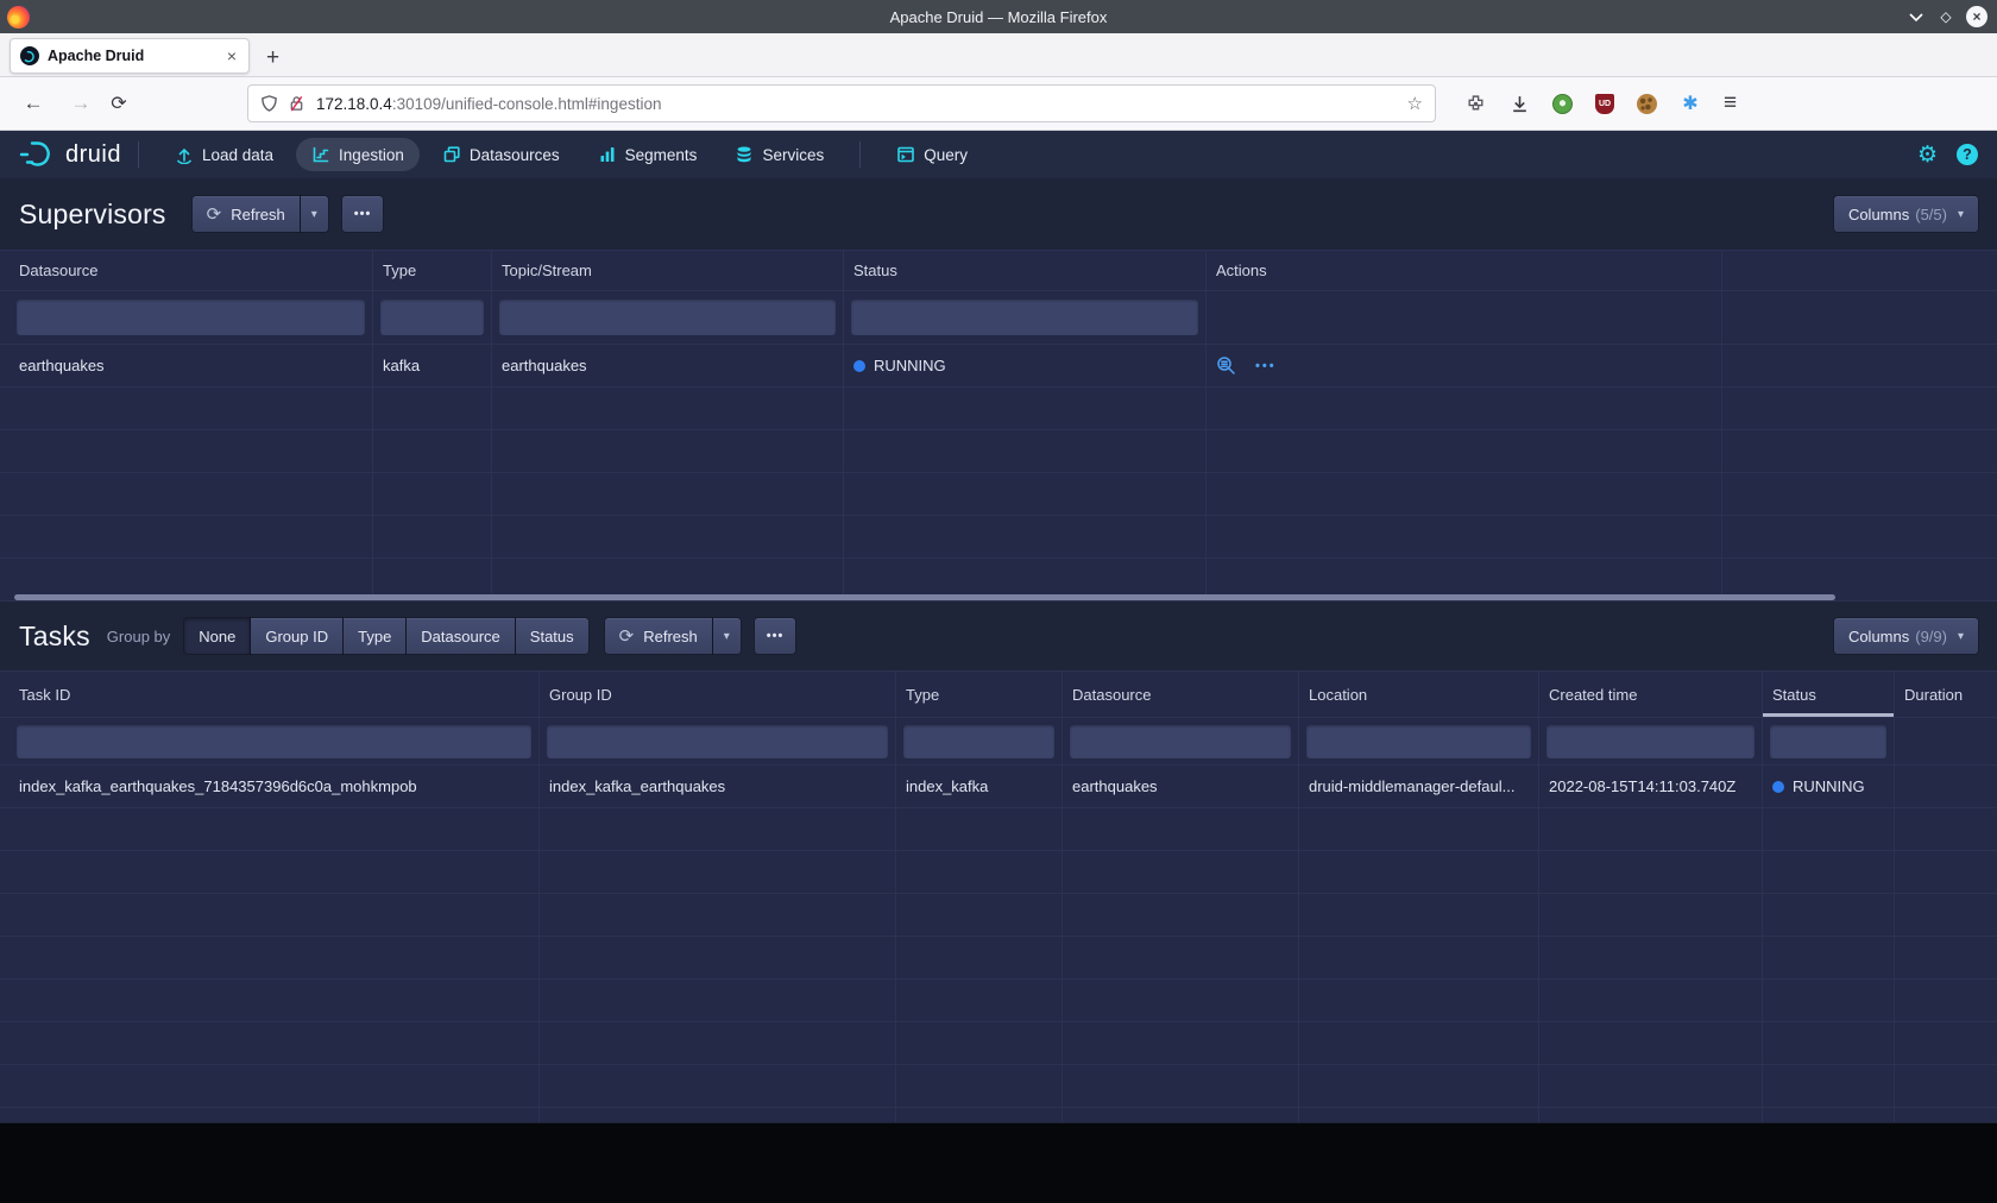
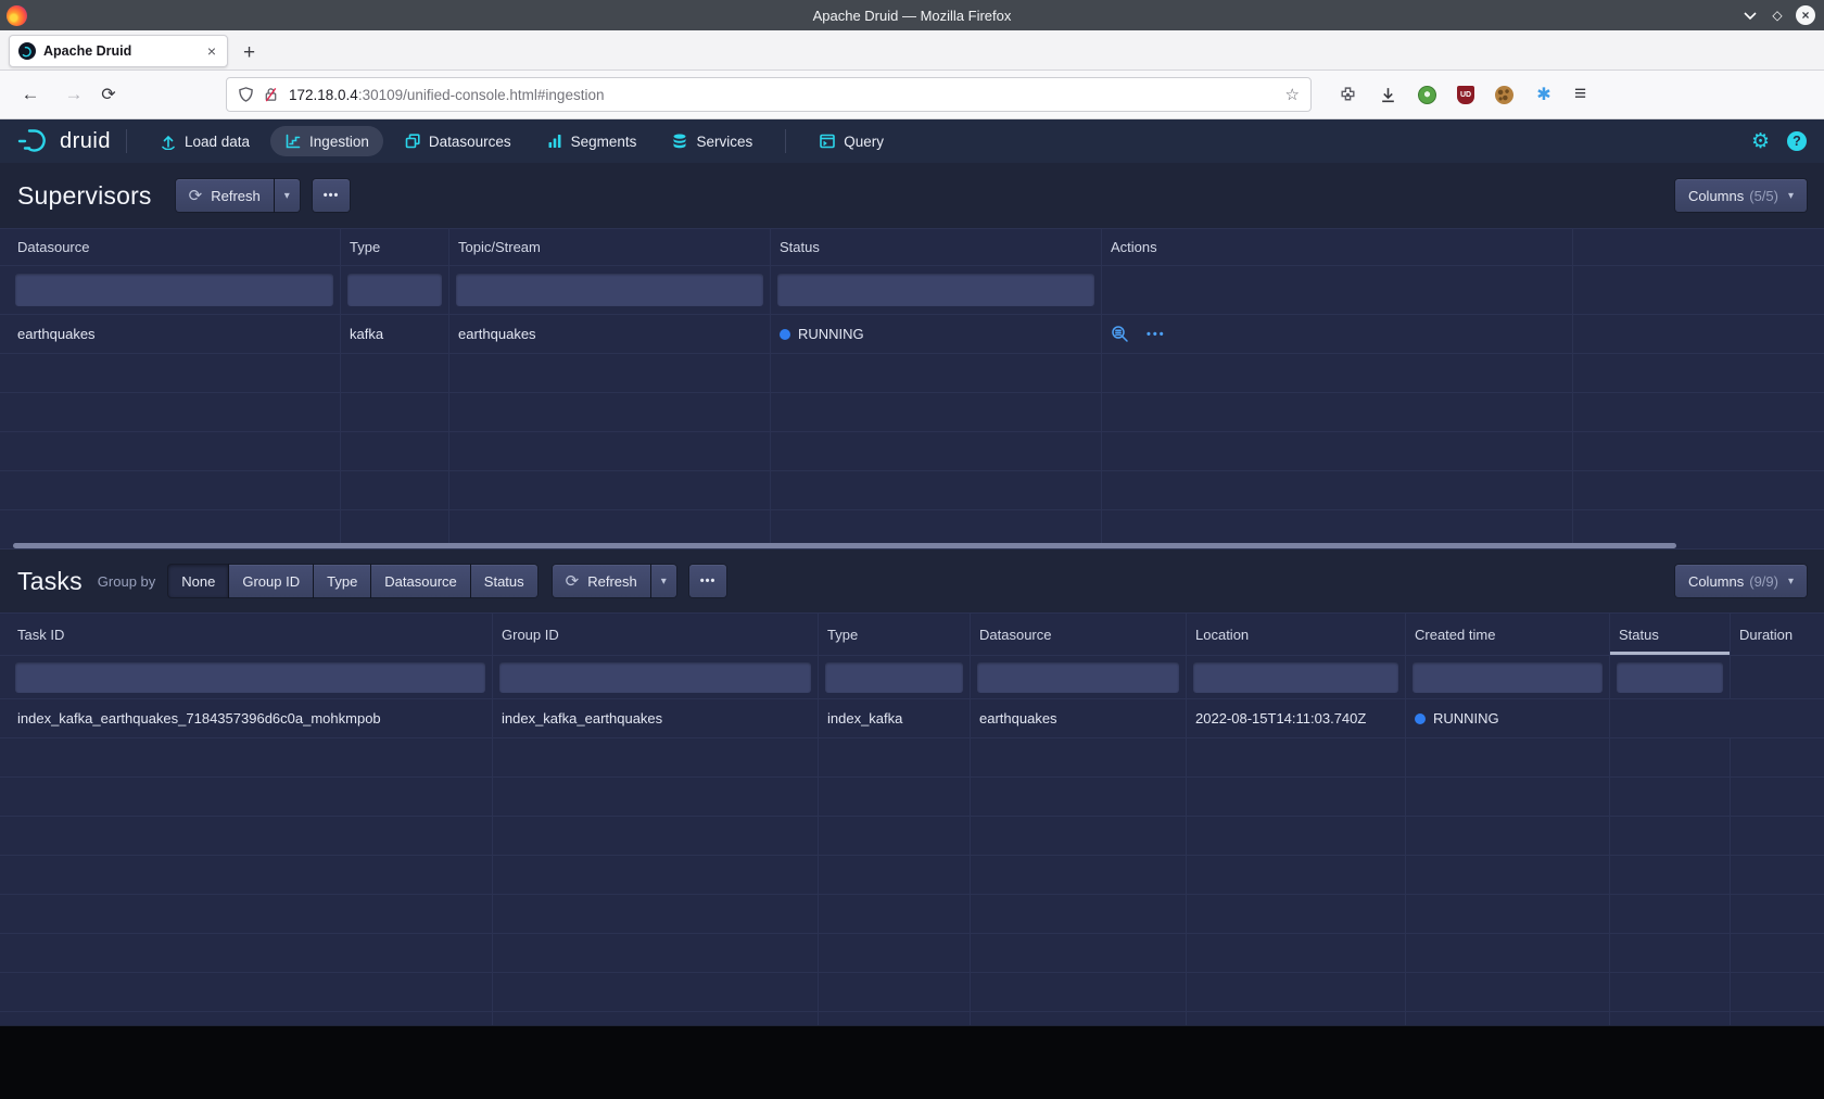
  Apache Druid — Mozilla Firefox
  ◇
  ×
  Apache Druid
  ×
  +
  ←
  →
  ⟳
  172.18.0.4:30109/unified-console.html#ingestion
  ☆
  ✱
  ≡
  druid
  Load data
  Ingestion
  Datasources
  Segments
  Services
  Query
  ⚙
  ?
  Supervisors
  ⟳
  Refresh
  ▾
  •••
  Columns
  (5/5)
  ▾
  Datasource
  Type
  Topic/Stream
  Status
  Actions
  earthquakes
  kafka
  earthquakes
  RUNNING
  •••
  Tasks
  Group by
  None
  Group ID
  Type
  Datasource
  Status
  ⟳
  Refresh
  ▾
  •••
  Columns
  (9/9)
  ▾
  Task ID
  Group ID
  Type
  Datasource
  Location
  Created time
  Status
  Duration
  index_kafka_earthquakes_7184357396d6c0a_mohkmpob
  index_kafka_earthquakes
  index_kafka
  earthquakes
- druid-middlemanager-defaul...
  2022-08-15T14:11:03.740Z
  RUNNING
